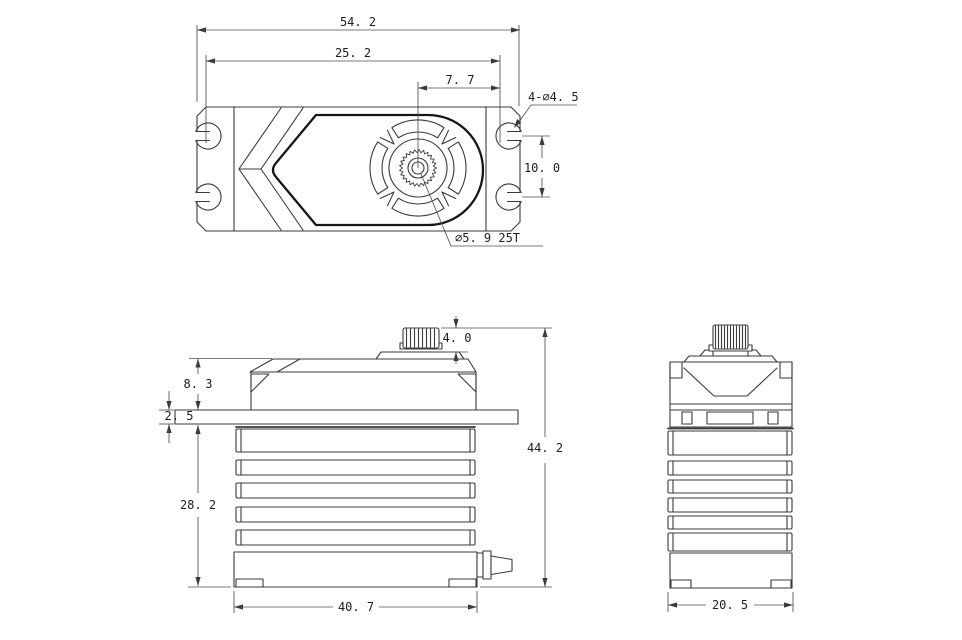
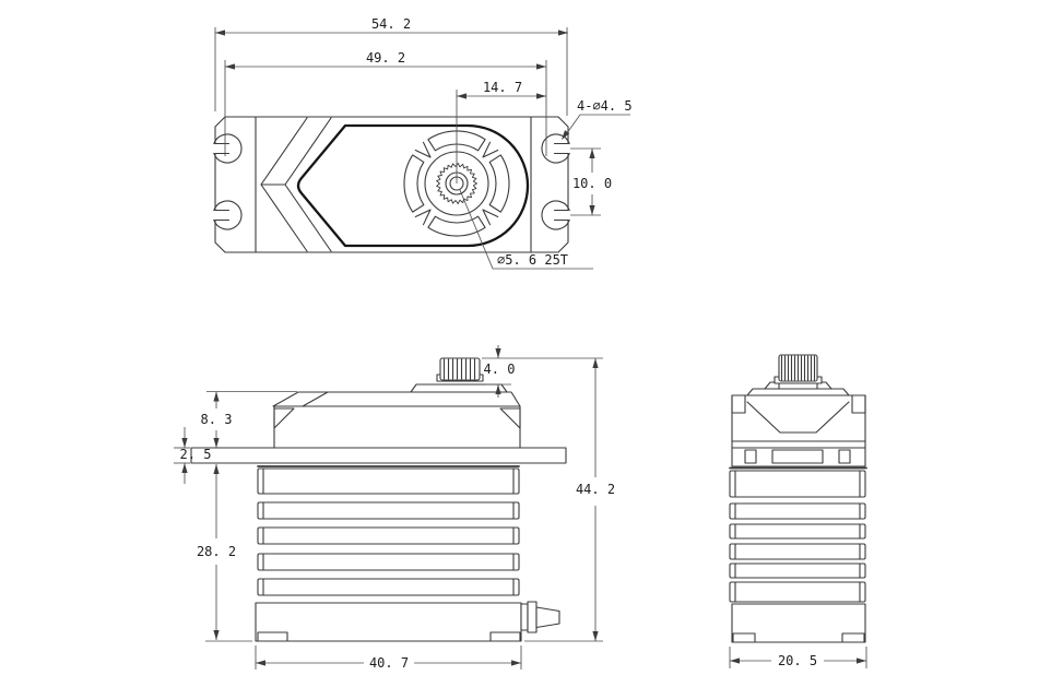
  54. 2
- 25. 2
+ 49. 2
- 7. 7
+ 14. 7
  4-⌀4. 5
  10. 0
- ⌀5. 9 25T
+ ⌀5. 6 25T
  4. 0
  8. 3
  2. 5
  28. 2
  44. 2
  40. 7
  20. 5
